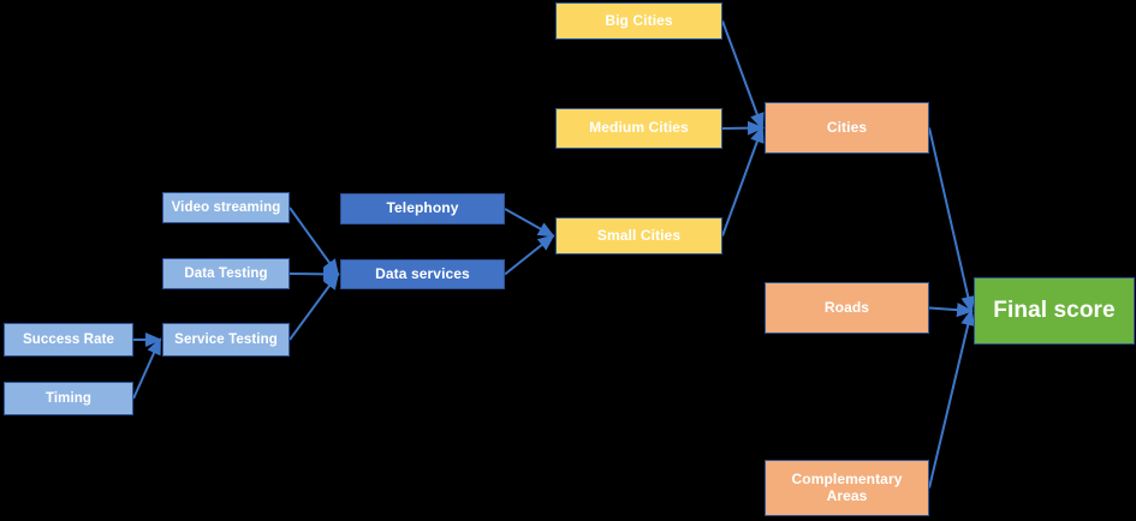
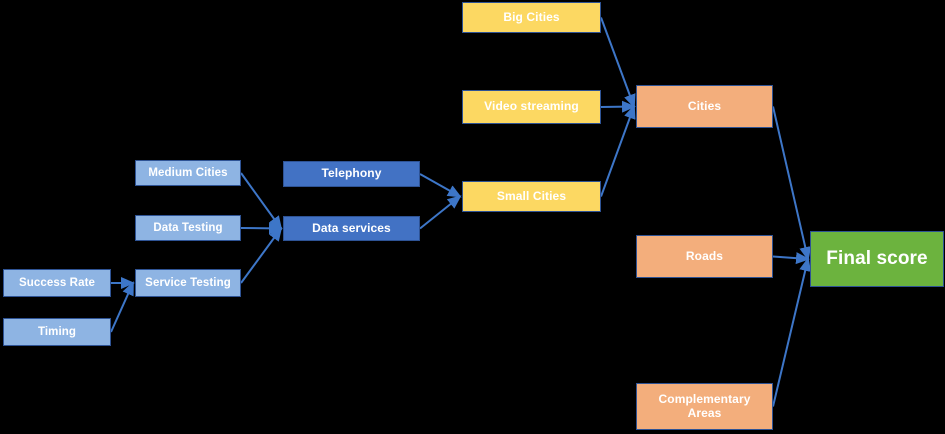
  Success Rate
  Timing
- Video streaming
+ Medium Cities
  Data Testing
  Service Testing
  Telephony
  Data services
  Big Cities
- Medium Cities
+ Video streaming
  Small Cities
  Cities
  Roads
  Complementary
  Areas
  Final score
